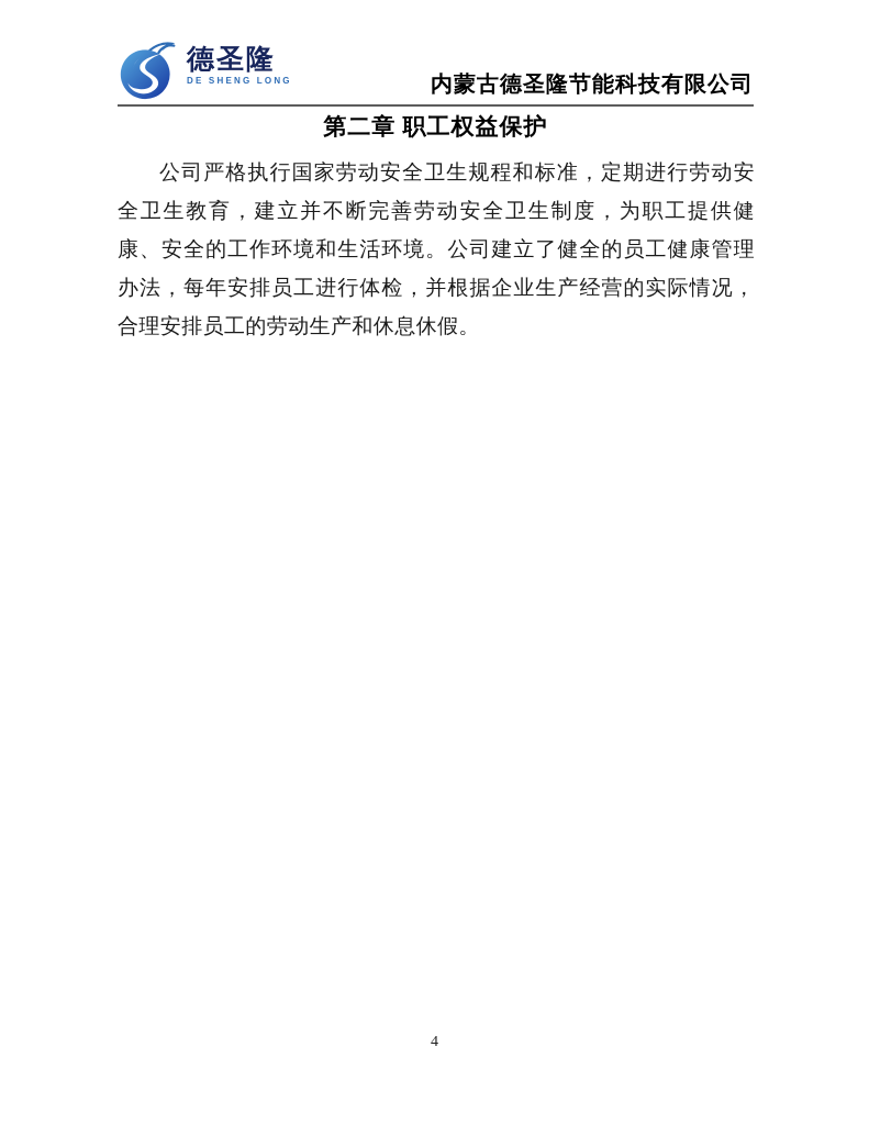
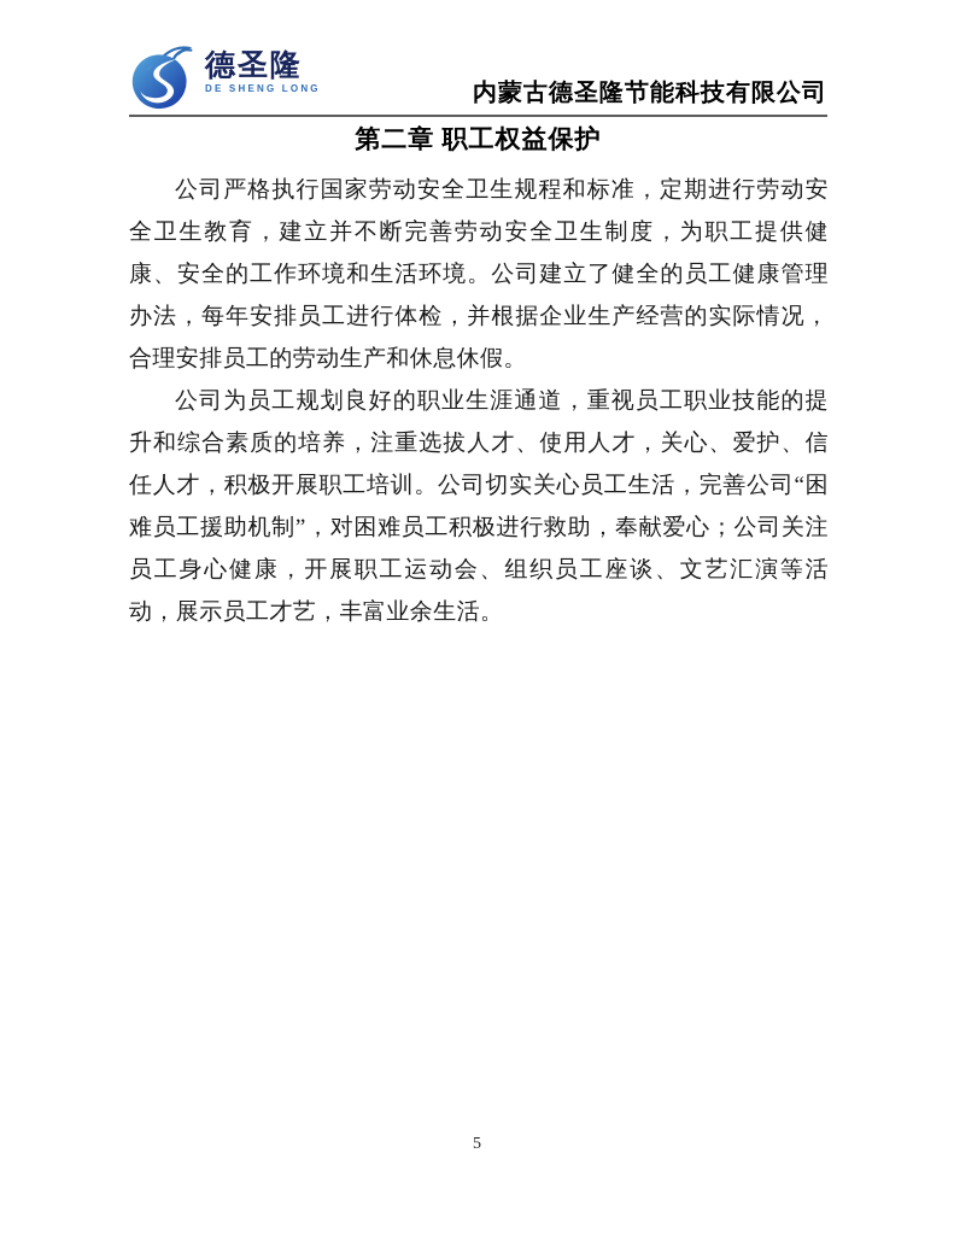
  德圣隆
  DE SHENG LONG
  内蒙古德圣隆节能科技有限公司
  第二章 职工权益保护
  公司严格执行国家劳动安全卫生规程和标准，定期进行劳动安全卫生教育，建立并不断完善劳动安全卫生制度，为职工提供健康、安全的工作环境和生活环境。公司建立了健全的员工健康管理办法，每年安排员工进行体检，并根据企业生产经营的实际情况，合理安排员工的劳动生产和休息休假。
+ 公司为员工规划良好的职业生涯通道，重视员工职业技能的提升和综合素质的培养，注重选拔人才、使用人才，关心、爱护、信任人才，积极开展职工培训。公司切实关心员工生活，完善公司“困难员工援助机制”，对困难员工积极进行救助，奉献爱心；公司关注员工身心健康，开展职工运动会、组织员工座谈、文艺汇演等活动，展示员工才艺，丰富业余生活。
- 4
+ 5
